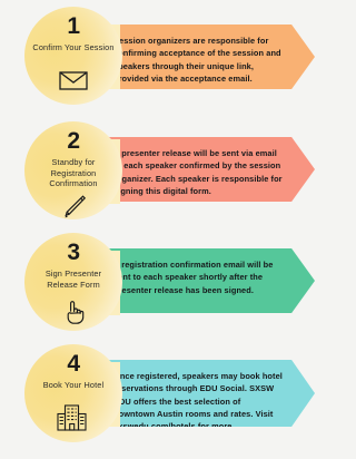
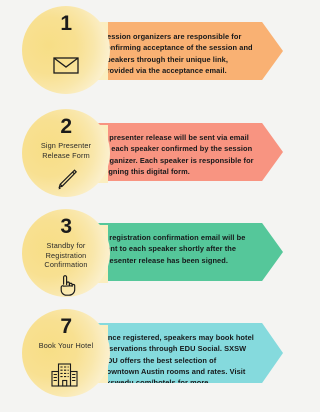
  ession organizers are responsible for nfirming acceptance of the session and eakers through their unique link, rovided via the acceptance email.
  1
- Confirm Your Session
  presenter release will be sent via email each speaker confirmed by the session ganizer. Each speaker is responsible for gning this digital form.
  2
- Standby for Registration Confirmation
+ Sign Presenter Release Form
  registration confirmation email will be nt to each speaker shortly after the esenter release has been signed.
  3
- Sign Presenter Release Form
+ Standby for Registration Confirmation
  nce registered, speakers may book hotel servations through EDU Social. SXSW DU offers the best selection of owntown Austin rooms and rates. Visit xswedu.com/hotels for more.
- 4
+ 7
  Book Your Hotel
